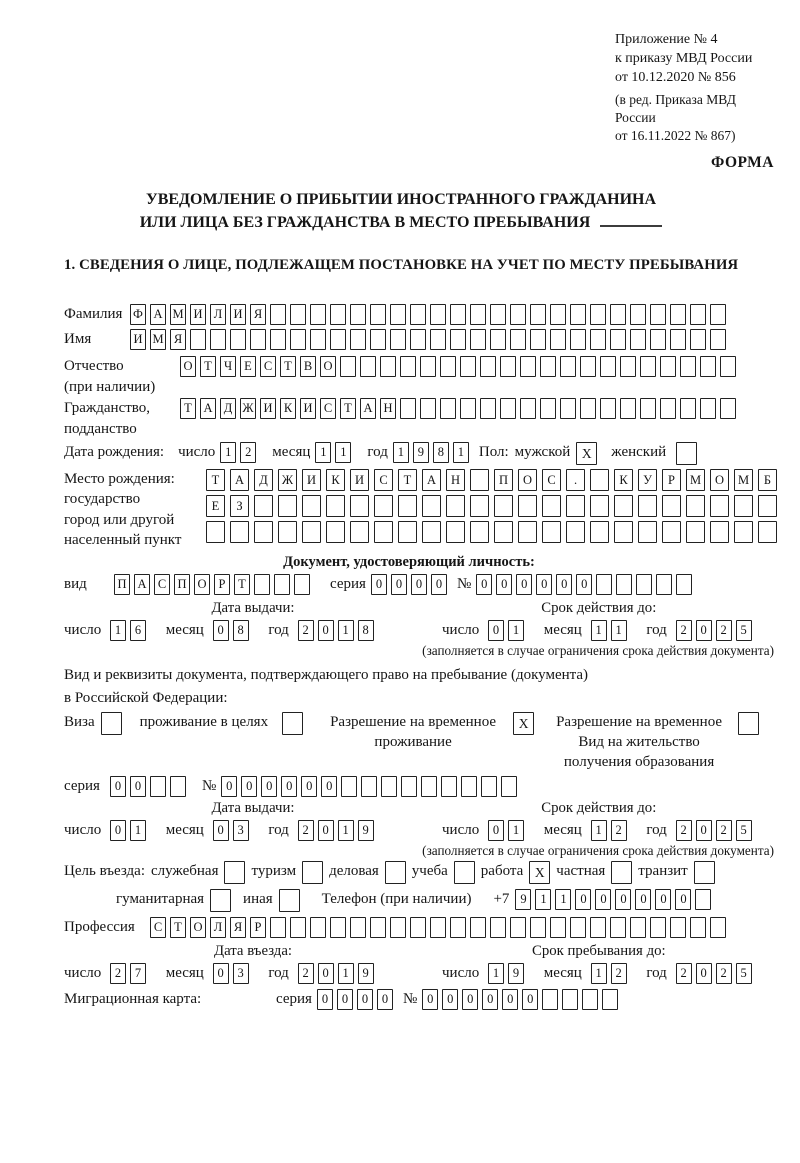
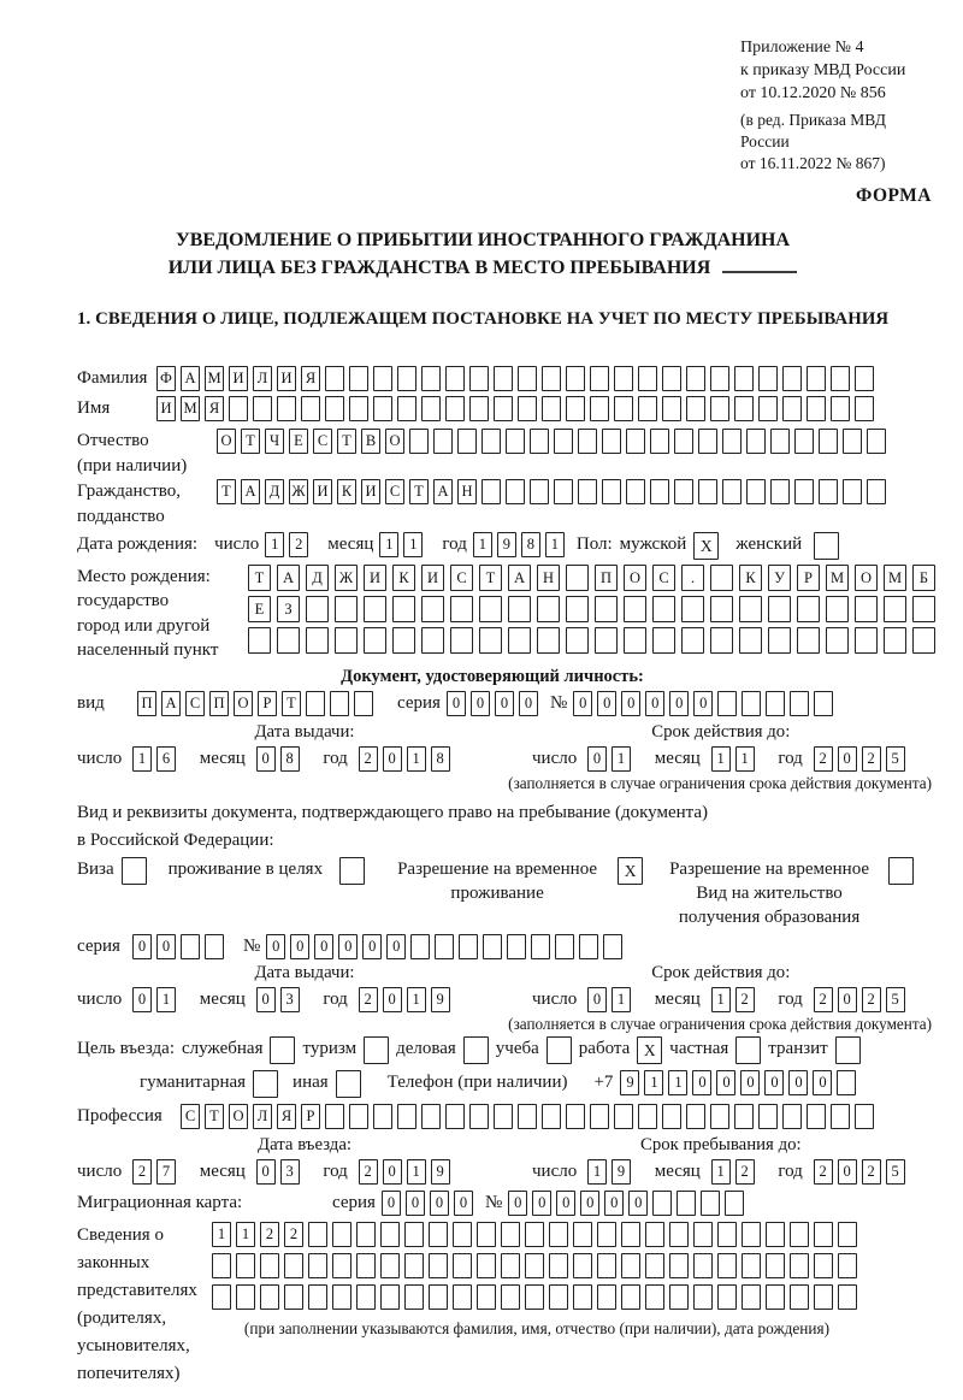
  Приложение № 4
  к приказу МВД России
  от 10.12.2020 № 856
  (в ред. Приказа МВД России
  от 16.11.2022 № 867)
  ФОРМА
  УВЕДОМЛЕНИЕ О ПРИБЫТИИ ИНОСТРАННОГО ГРАЖДАНИНА
  ИЛИ ЛИЦА БЕЗ ГРАЖДАНСТВА В МЕСТО ПРЕБЫВАНИЯ
  1. СВЕДЕНИЯ О ЛИЦЕ, ПОДЛЕЖАЩЕМ ПОСТАНОВКЕ НА УЧЕТ ПО МЕСТУ ПРЕБЫВАНИЯ
  Фамилия
  Ф А М И Л И Я
  Имя
  И М Я
  Отчество
  (при наличии)
  О Т Ч Е С Т В О
  Гражданство,
  подданство
  Т А Д Ж И К И С Т А Н
  Дата рождения:
  число
  1 2
  месяц
  1 1
  год
  1 9 8 1
  Пол:
  мужской
  X
  женский
  Место рождения:
  государство
  город или другой
  населенный пункт
  Т А Д Ж И К И С Т А Н П О С . К У Р М О М Б
  Е З
  Документ, удостоверяющий личность:
  вид
  П А С П О Р Т
  серия
  0 0 0 0
  №
  0 0 0 0 0 0
  Дата выдачи:
  число 1 6 месяц 0 8 год 2 0 1 8
  Срок действия до:
  число 0 1 месяц 1 1 год 2 0 2 5
  (заполняется в случае ограничения срока действия документа)
  Вид и реквизиты документа, подтверждающего право на пребывание (документа)
  в Российской Федерации:
  Виза
  проживание в целях
  Разрешение на временное
  проживание
  X
  Разрешение на временное
  Вид на жительство
  получения образования
  серия
  0 0
  №
  0 0 0 0 0 0
  Дата выдачи:
  число 0 1 месяц 0 3 год 2 0 1 9
  Срок действия до:
  число 0 1 месяц 1 2 год 2 0 2 5
  (заполняется в случае ограничения срока действия документа)
  Цель въезда:
  служебная
  туризм
  деловая
  учеба
  работа
  X
  частная
  транзит
  гуманитарная
  иная
  Телефон (при наличии)
  +7
  9 1 1 0 0 0 0 0 0
  Профессия
  С Т О Л Я Р
  Дата въезда:
  число 2 7 месяц 0 3 год 2 0 1 9
  Срок пребывания до:
  число 1 9 месяц 1 2 год 2 0 2 5
  Миграционная карта:
  серия
  0 0 0 0
  №
  0 0 0 0 0 0
+ Сведения о
+ законных
+ представителях
+ (родителях,
+ усыновителях,
+ попечителях)
+ 1 1 2 2
+ (при заполнении указываются фамилия, имя, отчество (при наличии), дата рождения)
